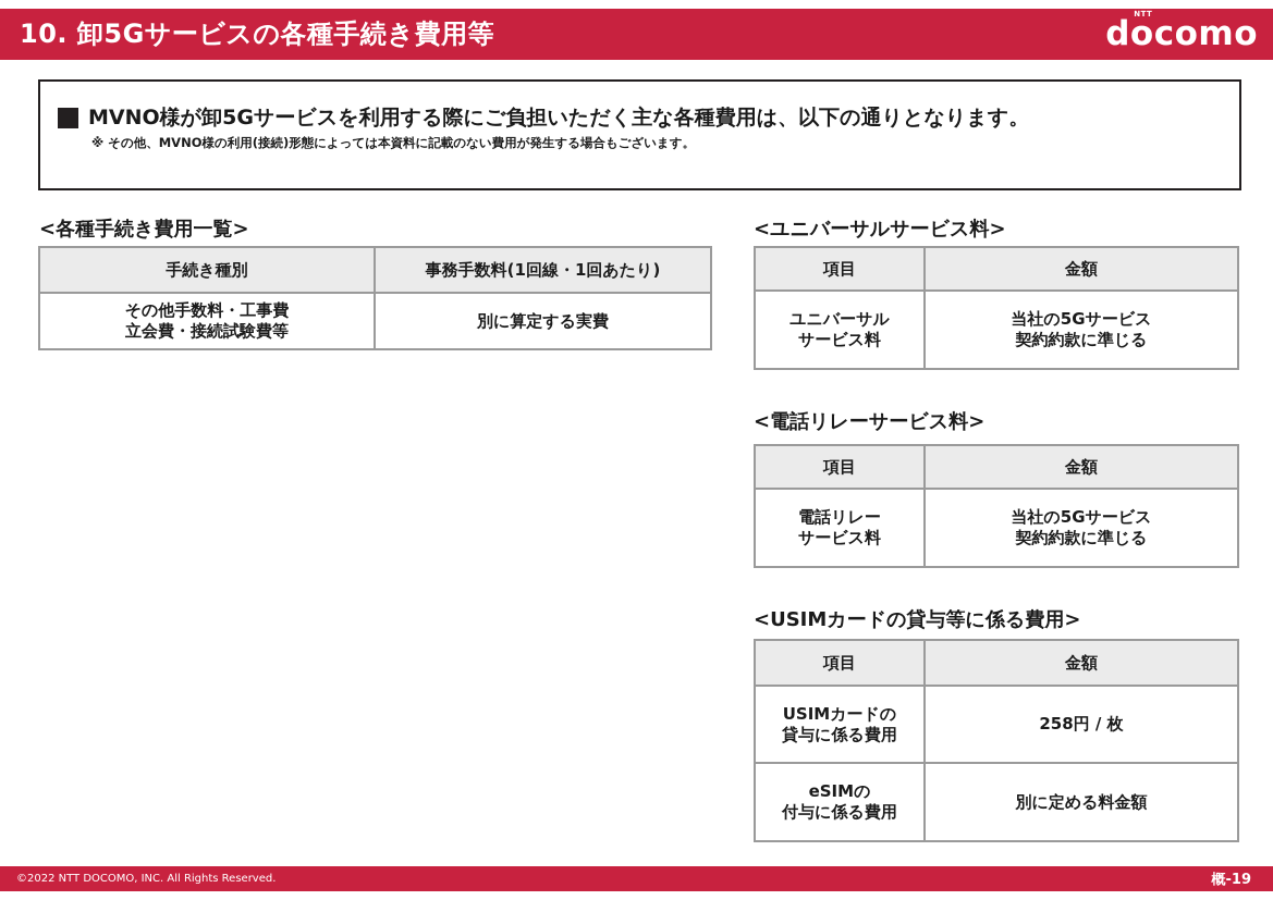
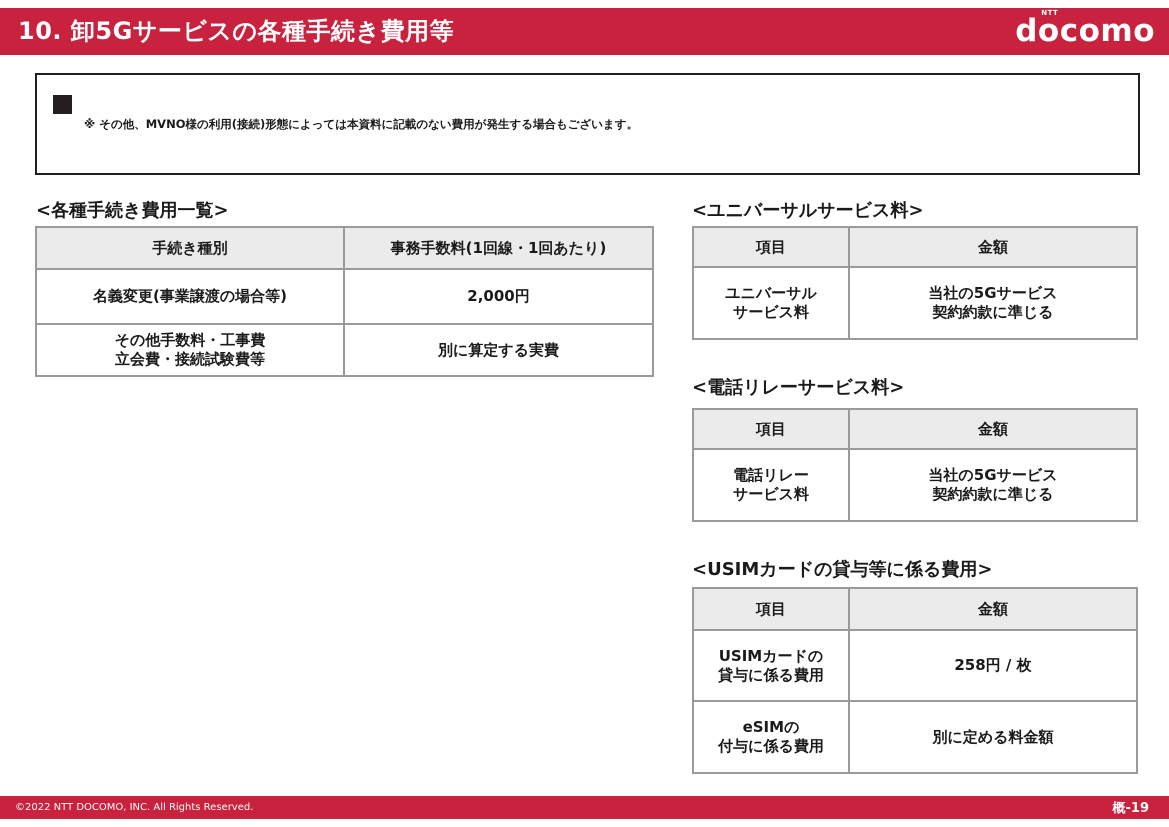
  10. 卸5Gサービスの各種手続き費用等
  NTT
  docomo
- MVNO様が卸5Gサービスを利用する際にご負担いただく主な各種費用は、以下の通りとなります。
  ※ その他、MVNO様の利用(接続)形態によっては本資料に記載のない費用が発生する場合もございます。
  <各種手続き費用一覧>
  手続き種別	事務手数料(1回線・1回あたり)
+ 名義変更(事業譲渡の場合等)	2,000円
  その他手数料・工事費 立会費・接続試験費等	別に算定する実費
  <ユニバーサルサービス料>
  項目	金額
  ユニバーサル サービス料	当社の5Gサービス 契約約款に準じる
  <電話リレーサービス料>
  項目	金額
  電話リレー サービス料	当社の5Gサービス 契約約款に準じる
  <USIMカードの貸与等に係る費用>
  項目	金額
  USIMカードの 貸与に係る費用	258円 / 枚
  eSIMの 付与に係る費用	別に定める料金額
  ©2022 NTT DOCOMO, INC. All Rights Reserved.
  概-19
